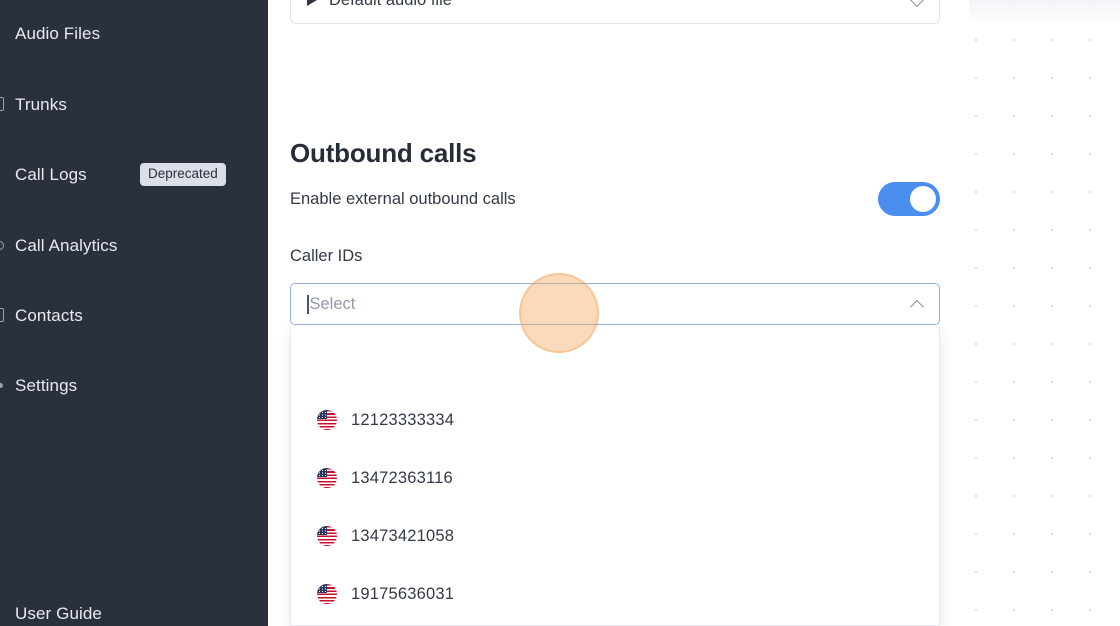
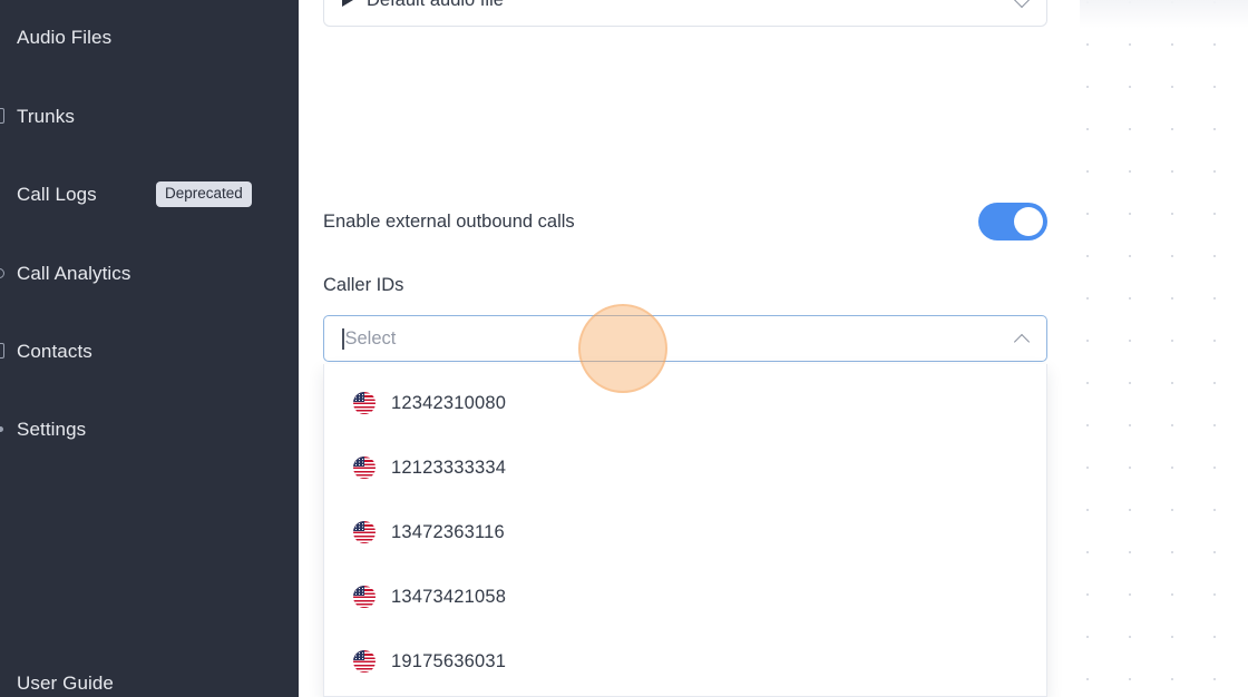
  Audio Files
  Trunks
  Call Logs
  Deprecated
  Call Analytics
  Contacts
  Settings
  User Guide
- Outbound calls
  Enable external outbound calls
  Caller IDs
  Select
+ 12342310080
  12123333334
  13472363116
  13473421058
  19175636031
